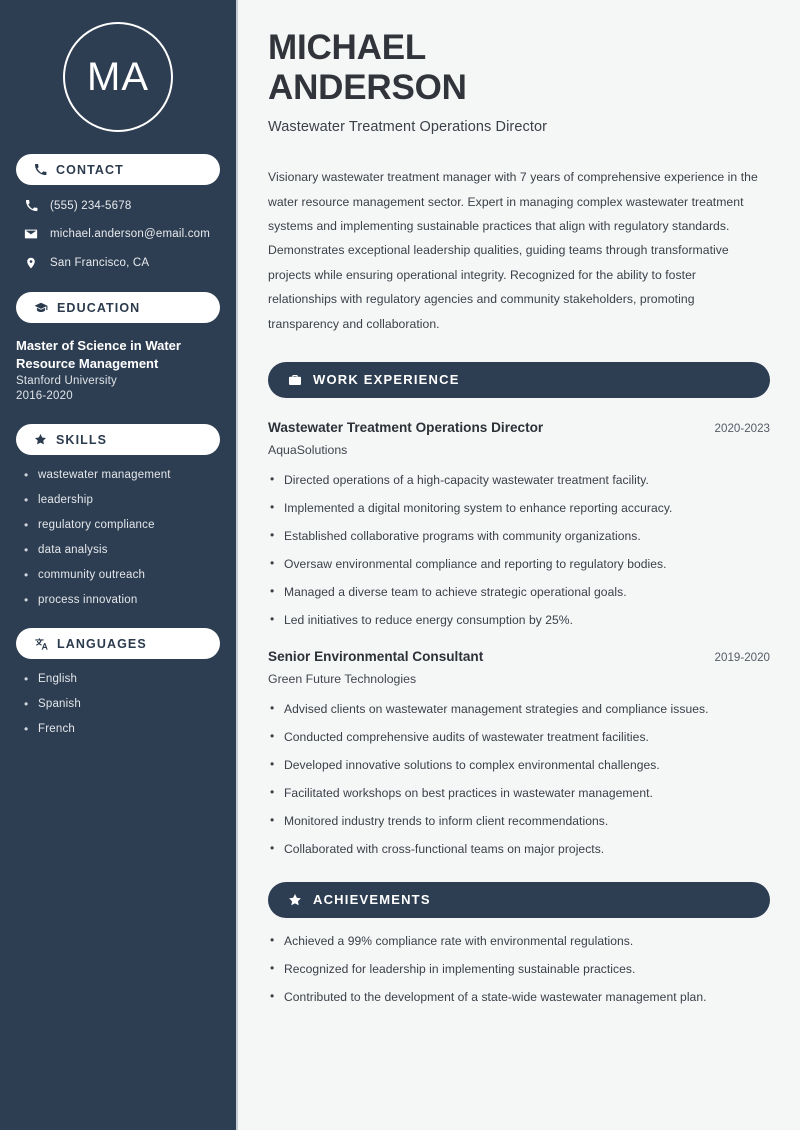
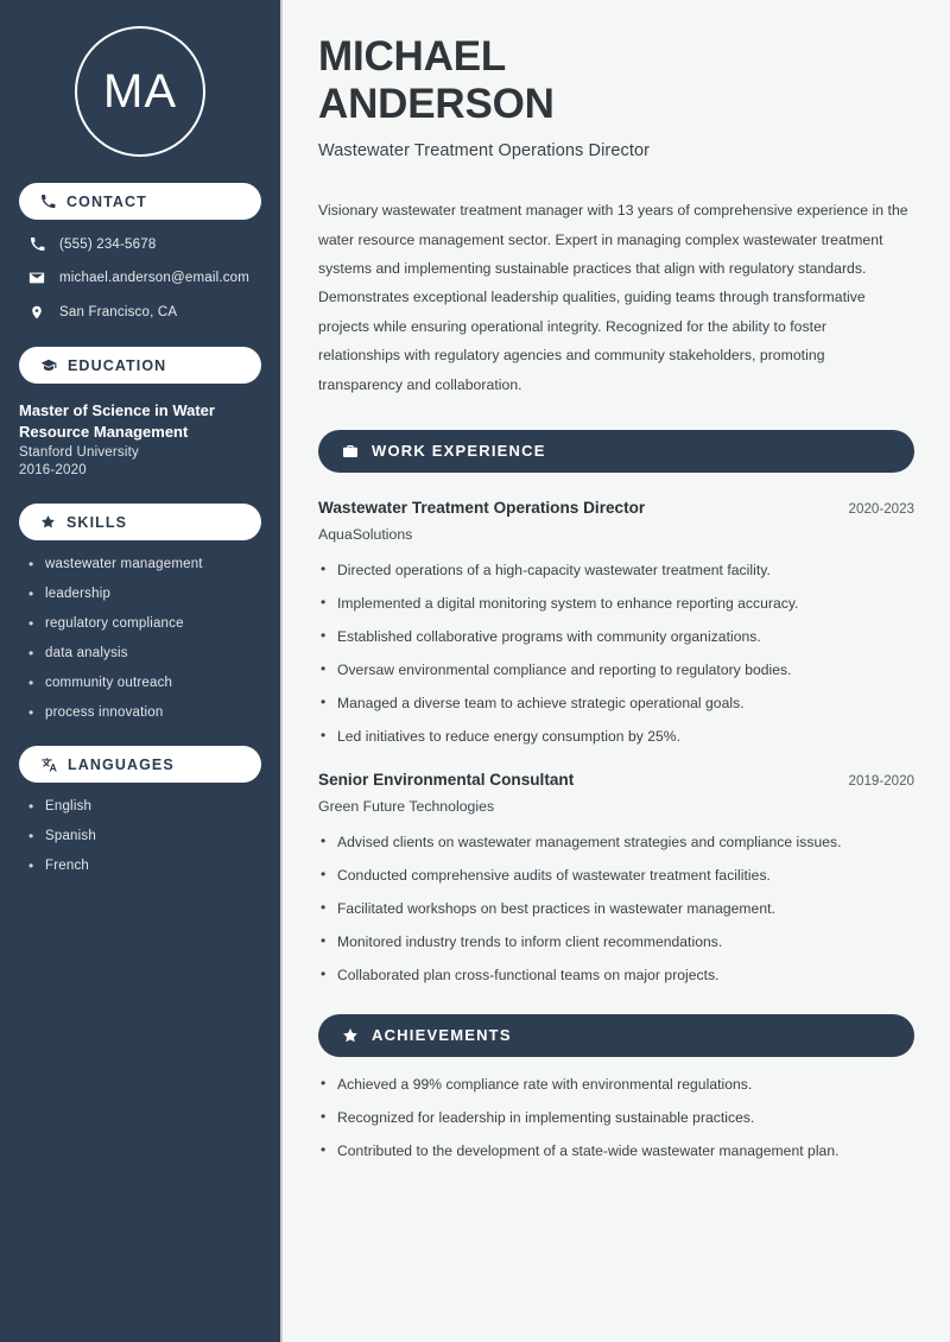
  MA
  CONTACT
  (555) 234-5678
  michael.anderson@email.com
  San Francisco, CA
  EDUCATION
  Master of Science in Water Resource Management
  Stanford University
  2016-2020
  SKILLS
  wastewater management
  leadership
  regulatory compliance
  data analysis
  community outreach
  process innovation
  LANGUAGES
  English
  Spanish
  French
  MICHAEL
  ANDERSON
  Wastewater Treatment Operations Director
- Visionary wastewater treatment manager with 7 years of comprehensive experience in the water resource management sector. Expert in managing complex wastewater treatment systems and implementing sustainable practices that align with regulatory standards. Demonstrates exceptional leadership qualities, guiding teams through transformative projects while ensuring operational integrity. Recognized for the ability to foster relationships with regulatory agencies and community stakeholders, promoting transparency and collaboration.
+ Visionary wastewater treatment manager with 13 years of comprehensive experience in the water resource management sector. Expert in managing complex wastewater treatment systems and implementing sustainable practices that align with regulatory standards. Demonstrates exceptional leadership qualities, guiding teams through transformative projects while ensuring operational integrity. Recognized for the ability to foster relationships with regulatory agencies and community stakeholders, promoting transparency and collaboration.
  WORK EXPERIENCE
  Wastewater Treatment Operations Director
  2020-2023
  AquaSolutions
  Directed operations of a high-capacity wastewater treatment facility.
  Implemented a digital monitoring system to enhance reporting accuracy.
  Established collaborative programs with community organizations.
  Oversaw environmental compliance and reporting to regulatory bodies.
  Managed a diverse team to achieve strategic operational goals.
  Led initiatives to reduce energy consumption by 25%.
  Senior Environmental Consultant
  2019-2020
  Green Future Technologies
  Advised clients on wastewater management strategies and compliance issues.
  Conducted comprehensive audits of wastewater treatment facilities.
- Developed innovative solutions to complex environmental challenges.
  Facilitated workshops on best practices in wastewater management.
  Monitored industry trends to inform client recommendations.
- Collaborated with cross-functional teams on major projects.
+ Collaborated plan cross-functional teams on major projects.
  ACHIEVEMENTS
  Achieved a 99% compliance rate with environmental regulations.
  Recognized for leadership in implementing sustainable practices.
  Contributed to the development of a state-wide wastewater management plan.
